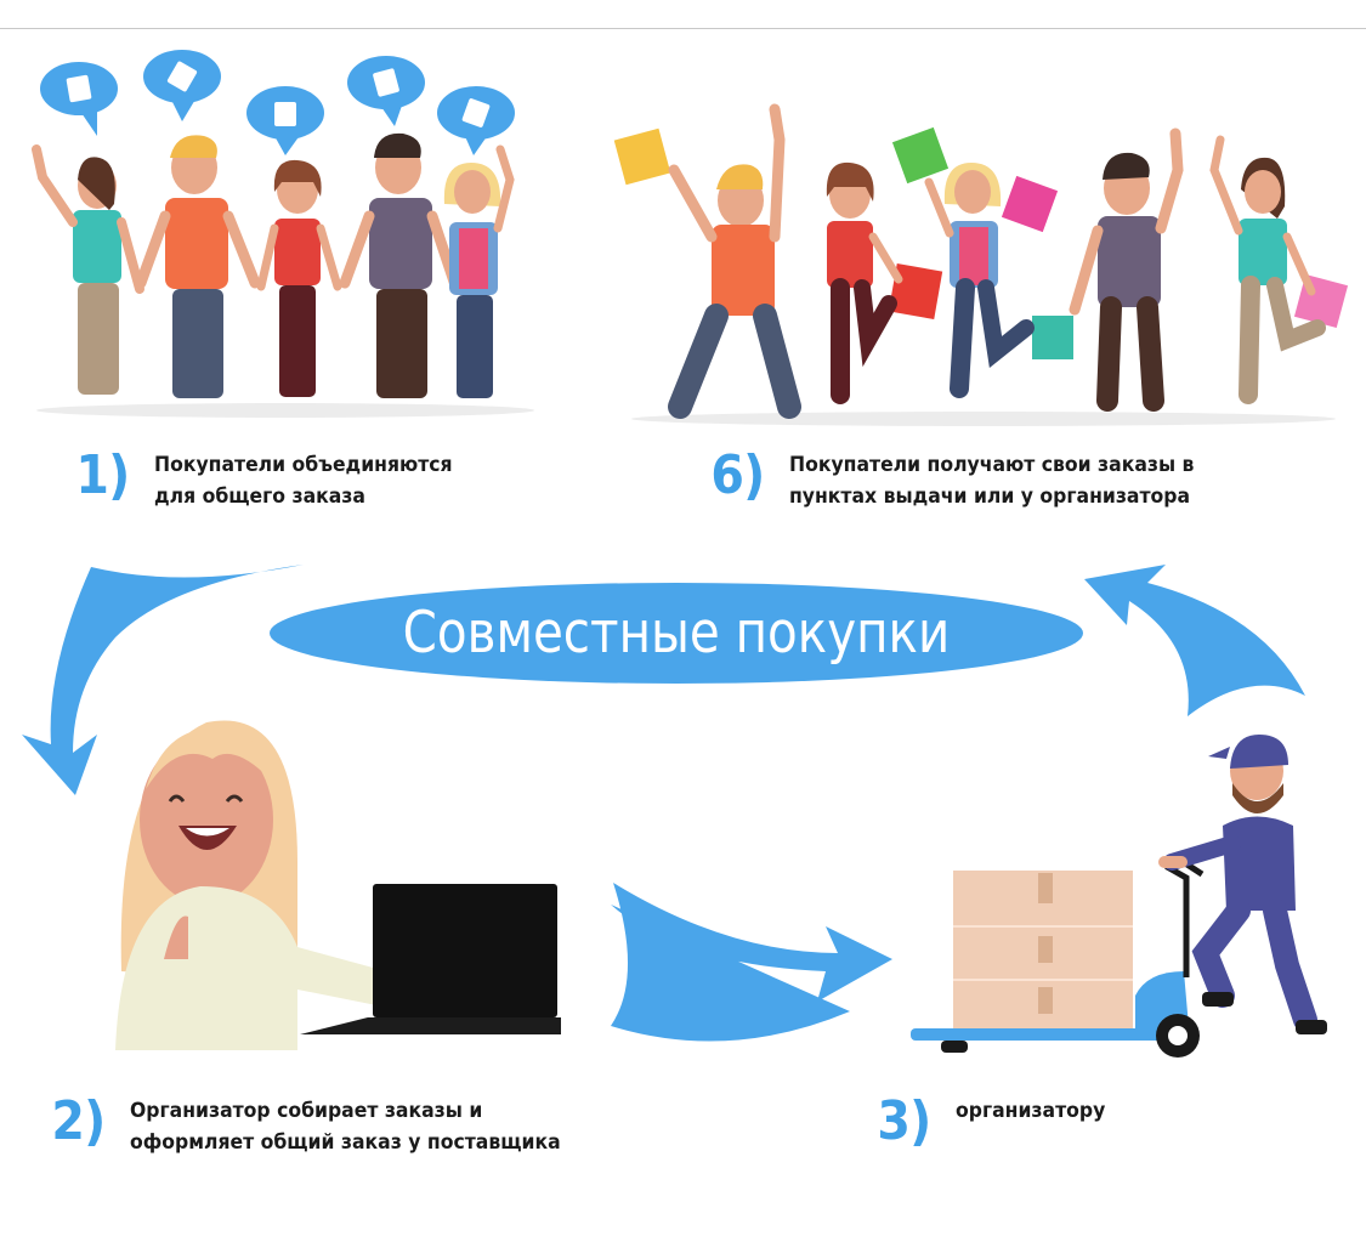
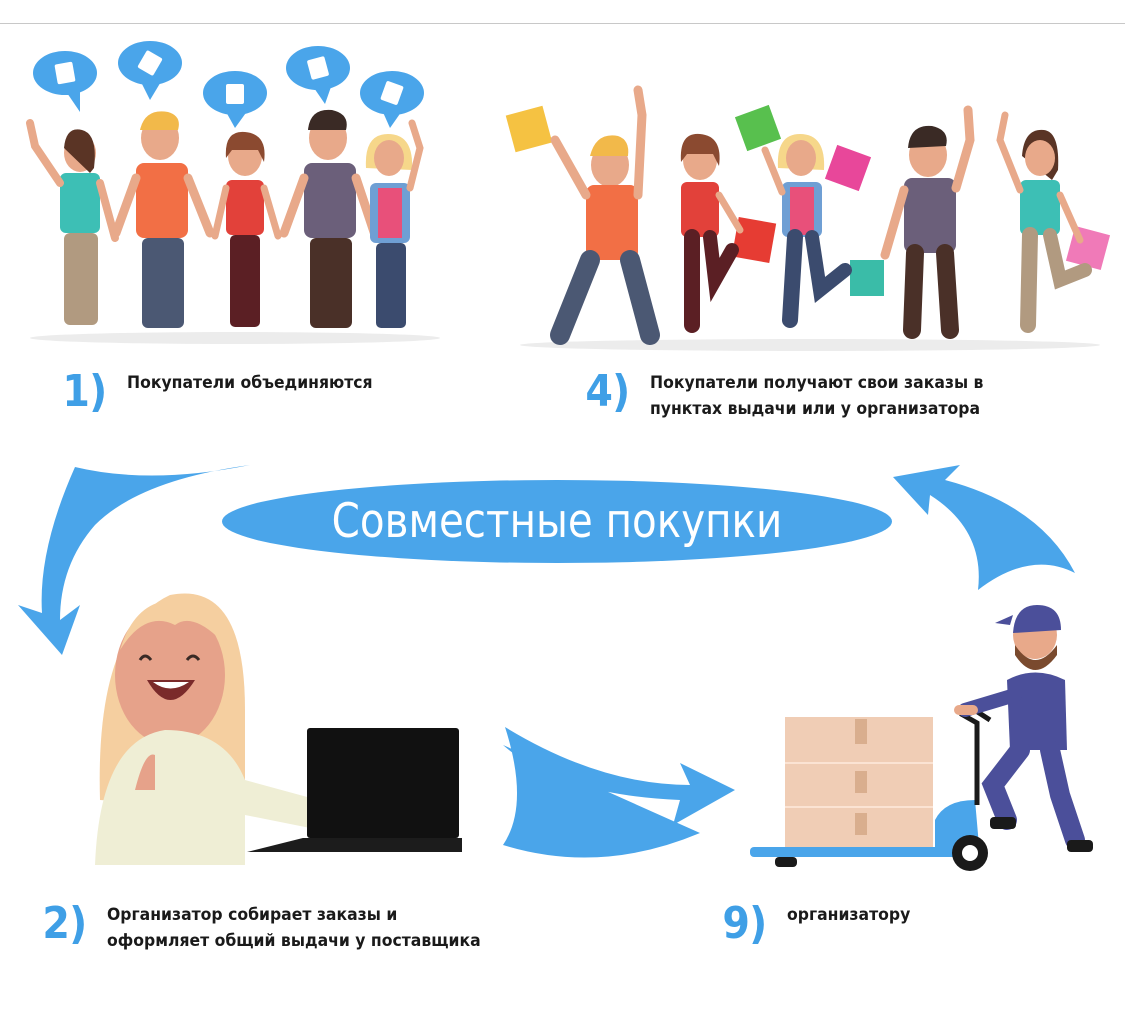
  1)
  Покупатели объединяются
- для общего заказа
- 6)
+ 4)
  Покупатели получают свои заказы в
  пунктах выдачи или у организатора
  Совместные покупки
  2)
  Организатор собирает заказы и
- оформляет общий заказ у поставщика
+ оформляет общий выдачи у поставщика
- 3)
+ 9)
  организатору
